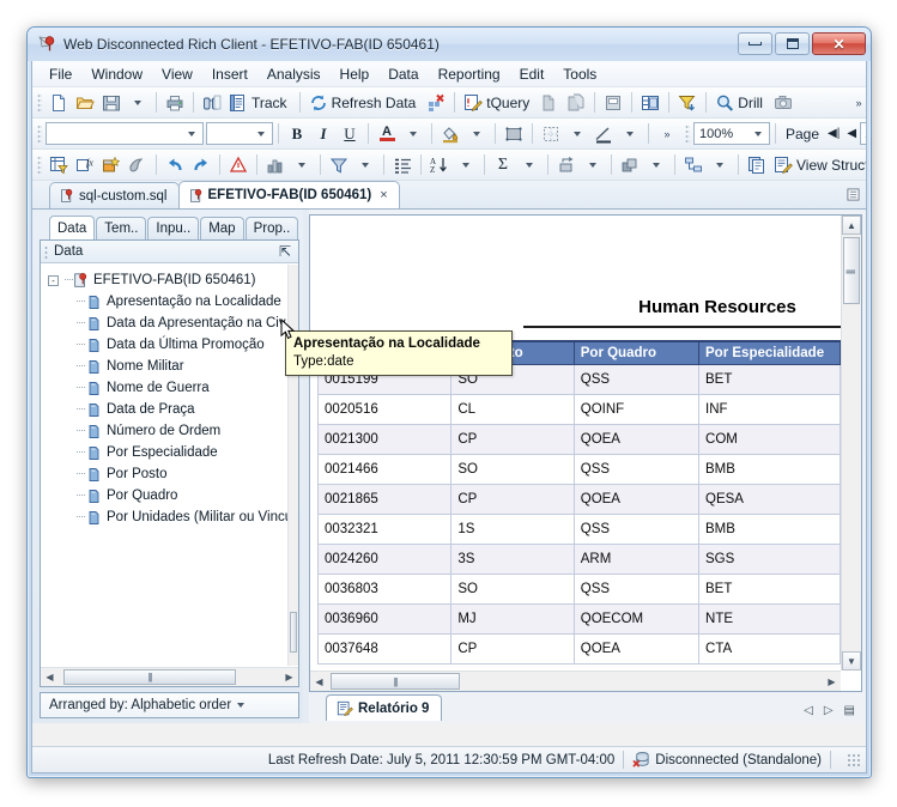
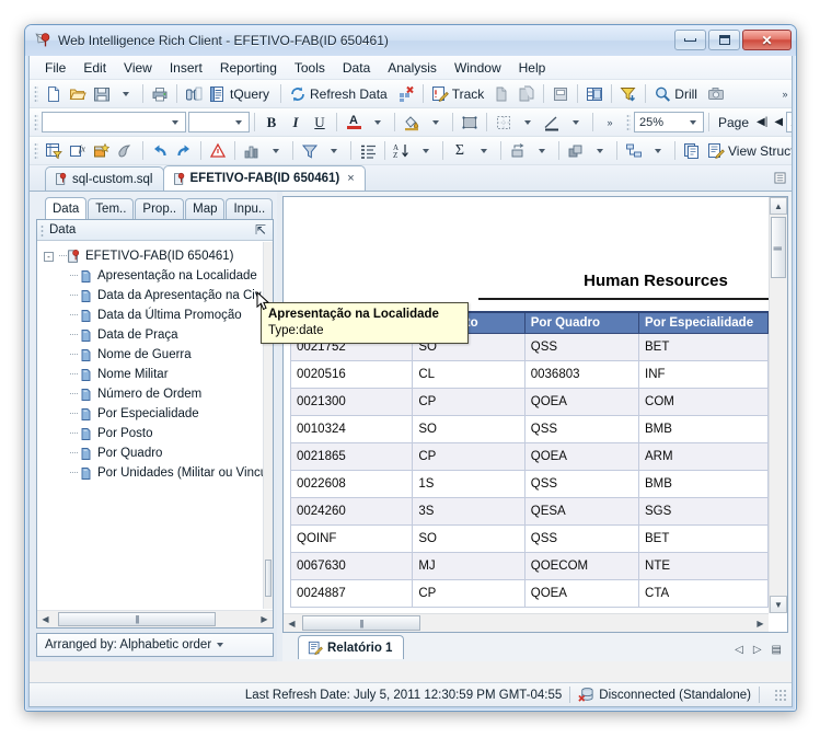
- Web Disconnected Rich Client - EFETIVO-FAB(ID 650461)
+ Web Intelligence Rich Client - EFETIVO-FAB(ID 650461)
  ✕
  File
- Window
+ Edit
  View
  Insert
- Analysis
+ Reporting
- Help
+ Tools
  Data
- Reporting
+ Analysis
- Edit
+ Window
- Tools
+ Help
- Track
+ tQuery
  Refresh Data
- tQuery
+ Track
  Drill
  »
  B
  I
  U
  A
  »
- 100%
+ 25%
  Page
  ◀|
  ◀
  fx
  A
  Z
  Σ
  sql-custom.sql
  EFETIVO-FAB(ID 650461)
  ×
  Data
  Tem..
- Inpu..
+ Prop..
  Map
- Prop..
+ Inpu..
  Data
  ⇱
  -
  EFETIVO-FAB(ID 650461)
  Apresentação na Localidade
  Data da Apresentação na Ci
  Data da Última Promoção
- Nome Militar
+ Data de Praça
  Nome de Guerra
- Data de Praça
+ Nome Militar
  Número de Ordem
  Por Especialidade
  Por Posto
  Por Quadro
  Por Unidades (Militar ou Vinc
  ◀
  |||
  ▶
  Arranged by: Alphabetic order
  Human Resources
- 0015199	SO	QSS	BET
+ 0021752	SO	QSS	BET
- 0020516	CL	QOINF	INF
+ 0020516	CL	0036803	INF
  0021300	CP	QOEA	COM
- 0021466	SO	QSS	BMB
+ 0010324	SO	QSS	BMB
- 0021865	CP	QOEA	QESA
+ 0021865	CP	QOEA	ARM
- 0032321	1S	QSS	BMB
+ 0022608	1S	QSS	BMB
- 0024260	3S	ARM	SGS
+ 0024260	3S	QESA	SGS
- 0036803	SO	QSS	BET
+ QOINF	SO	QSS	BET
- 0036960	MJ	QOECOM	NTE
+ 0067630	MJ	QOECOM	NTE
- 0037648	CP	QOEA	CTA
+ 0024887	CP	QOEA	CTA
  ▲
  ▼
  ◀
  |||
  ▶
- Relatório 9
+ Relatório 1
  ◁
  ▷
  ▤
- Last Refresh Date: July 5, 2011 12:30:59 PM GMT-04:00
+ Last Refresh Date: July 5, 2011 12:30:59 PM GMT-04:55
  Disconnected (Standalone)
  Apresentação na Localidade
  Type:date
